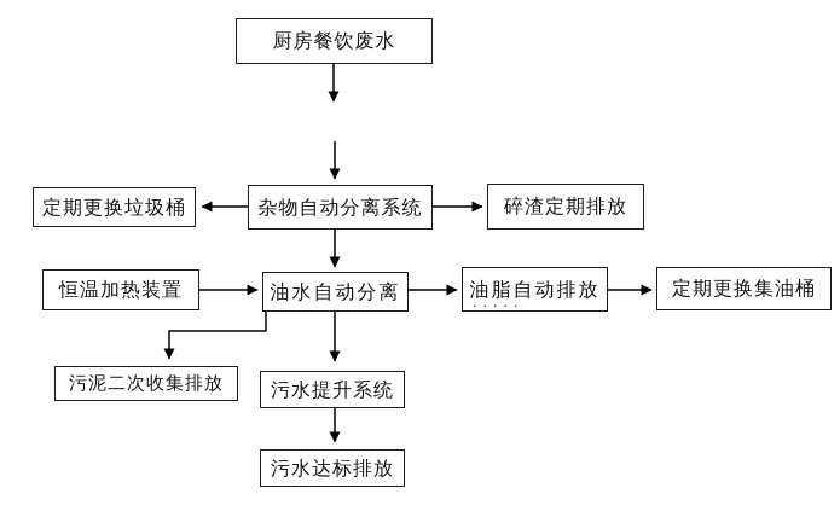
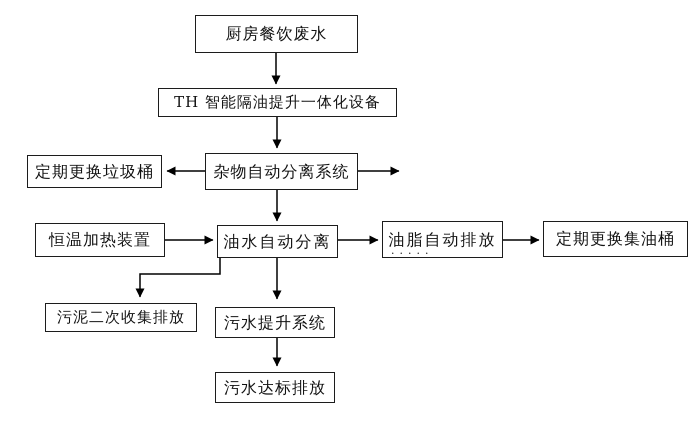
  厨房餐饮废水
+ TH 智能隔油提升一体化设备
  杂物自动分离系统
  定期更换垃圾桶
- 碎渣定期排放
  恒温加热装置
  油水自动分离
  油脂自动排放
  ·····
  定期更换集油桶
  污泥二次收集排放
  污水提升系统
  污水达标排放
